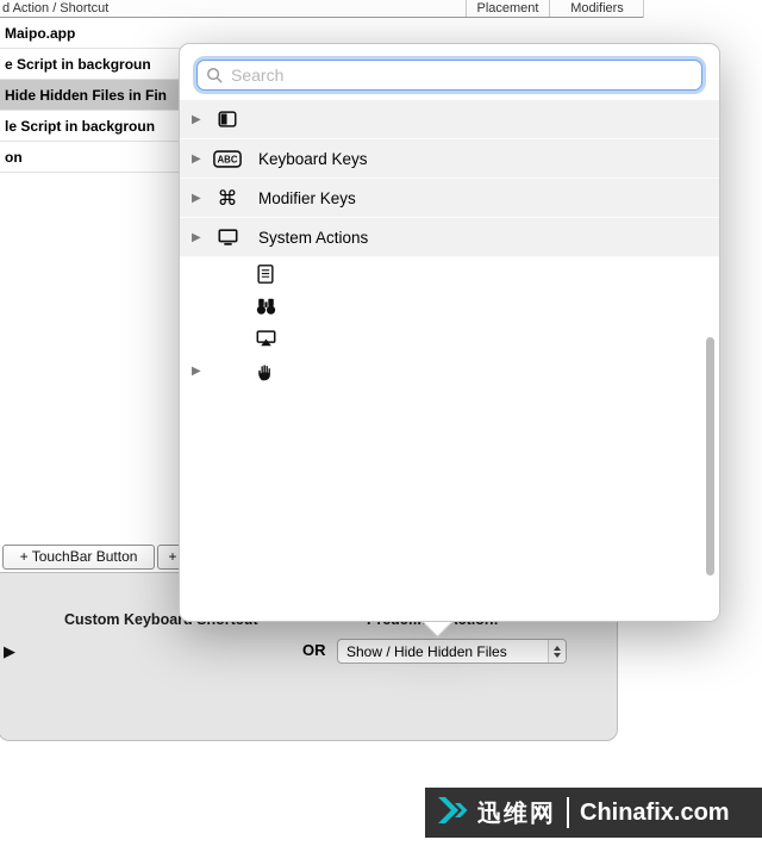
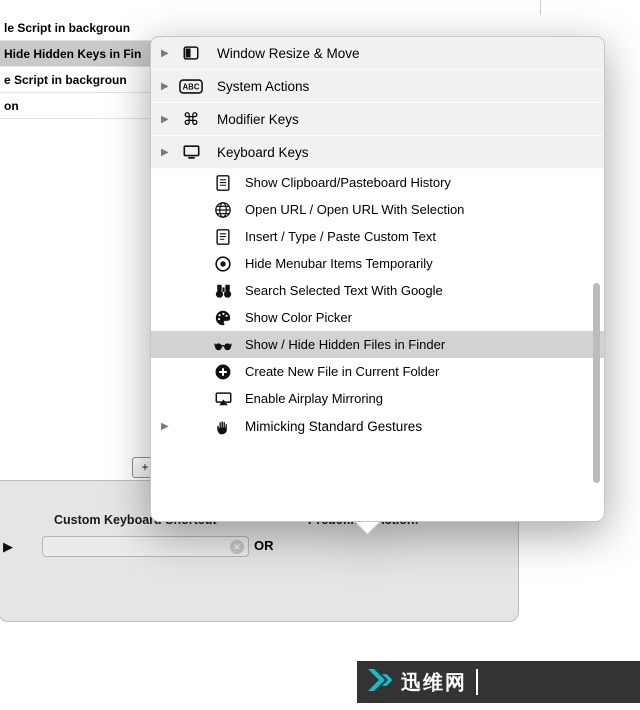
- d Action / Shortcut
- Placement
- Modifiers
- Maipo.app
- e Script in backgroun
+ le Script in backgroun
- Hide Hidden Files in Fin
+ Hide Hidden Keys in Fin
- le Script in backgroun
+ e Script in backgroun
  on
- + TouchBar Button
  +
  ▶
+ ✕
  OR
- Show / Hide Hidden Files
- Search
  ▶
+ Window Resize & Move
  ▶
  ABC
- Keyboard Keys
+ System Actions
  ▶
  ⌘
  Modifier Keys
  ▶
- System Actions
+ Keyboard Keys
+ Show Clipboard/Pasteboard History
+ Open URL / Open URL With Selection
+ Insert / Type / Paste Custom Text
+ Hide Menubar Items Temporarily
+ Search Selected Text With Google
+ Show Color Picker
+ Show / Hide Hidden Files in Finder
+ Create New File in Current Folder
+ Enable Airplay Mirroring
  ▶
+ Mimicking Standard Gestures
  迅维网
- Chinafix.com
